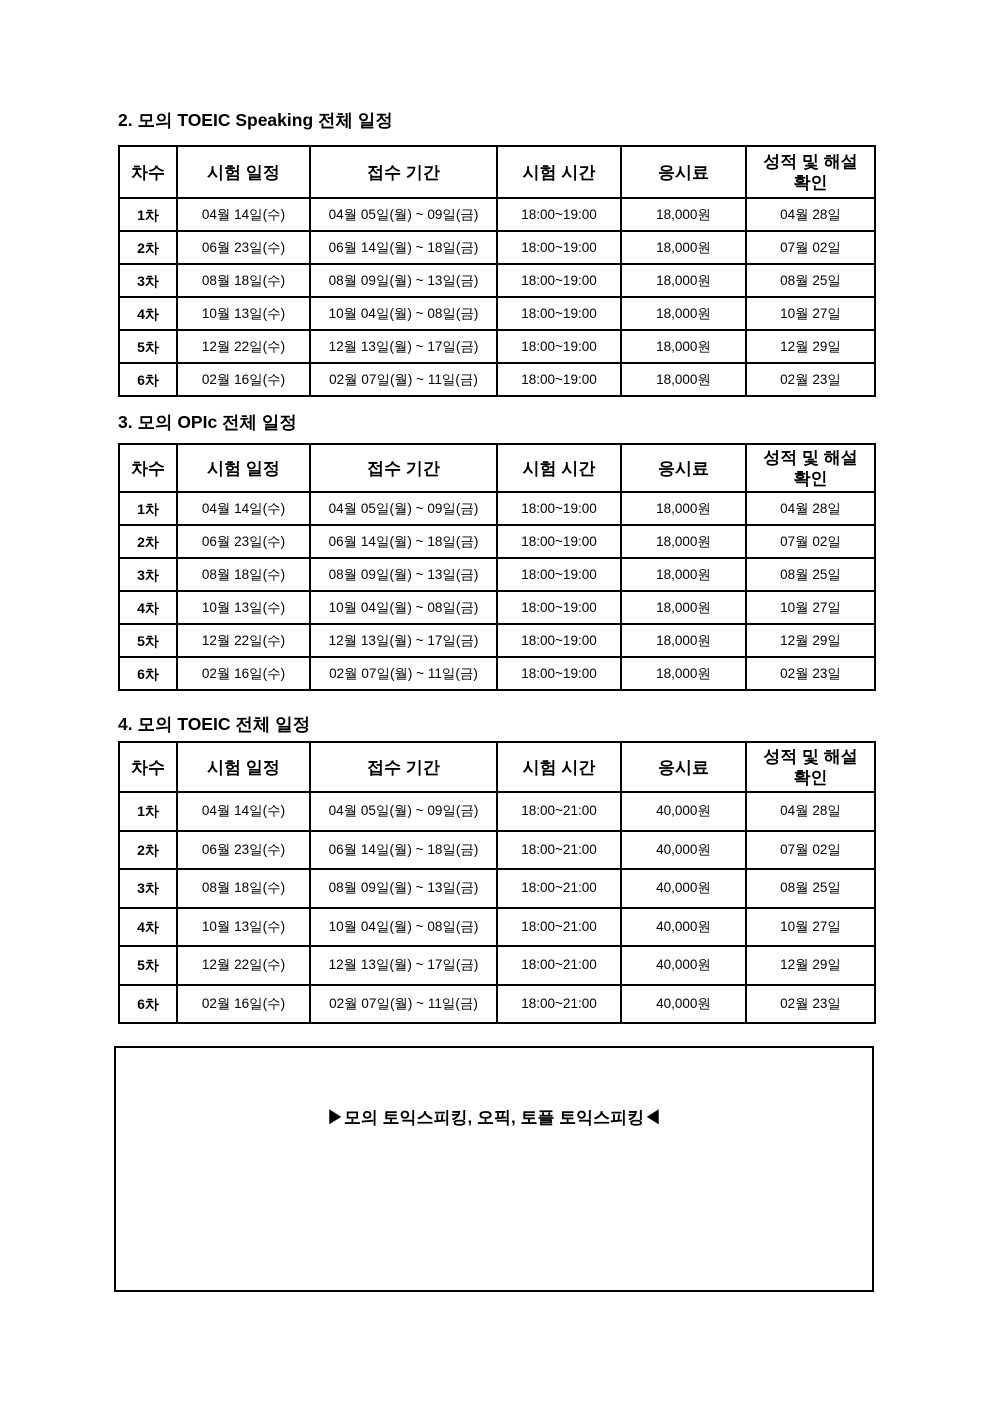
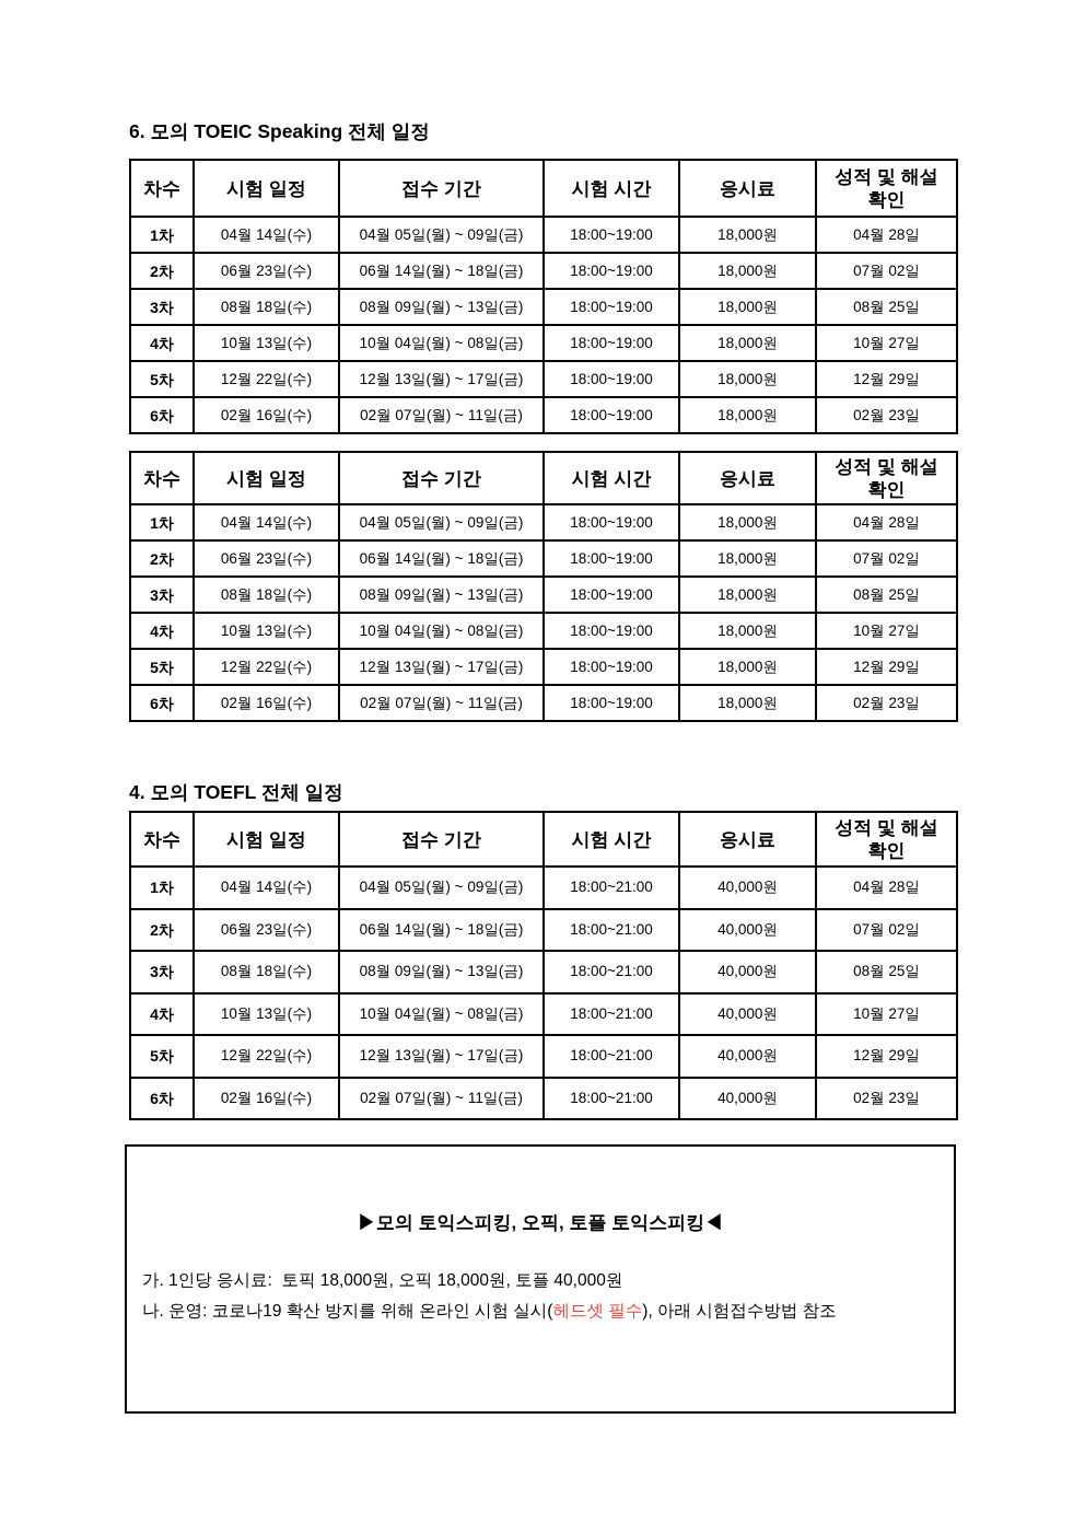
- 2. 모의 TOEIC Speaking 전체 일정
+ 6. 모의 TOEIC Speaking 전체 일정
  차수	시험 일정	접수 기간	시험 시간	응시료	성적 및 해설 확인
  1차	04월 14일(수)	04월 05일(월) ~ 09일(금)	18:00~19:00	18,000원	04월 28일
  2차	06월 23일(수)	06월 14일(월) ~ 18일(금)	18:00~19:00	18,000원	07월 02일
  3차	08월 18일(수)	08월 09일(월) ~ 13일(금)	18:00~19:00	18,000원	08월 25일
  4차	10월 13일(수)	10월 04일(월) ~ 08일(금)	18:00~19:00	18,000원	10월 27일
  5차	12월 22일(수)	12월 13일(월) ~ 17일(금)	18:00~19:00	18,000원	12월 29일
  6차	02월 16일(수)	02월 07일(월) ~ 11일(금)	18:00~19:00	18,000원	02월 23일
- 3. 모의 OPIc 전체 일정
  차수	시험 일정	접수 기간	시험 시간	응시료	성적 및 해설 확인
  1차	04월 14일(수)	04월 05일(월) ~ 09일(금)	18:00~19:00	18,000원	04월 28일
  2차	06월 23일(수)	06월 14일(월) ~ 18일(금)	18:00~19:00	18,000원	07월 02일
  3차	08월 18일(수)	08월 09일(월) ~ 13일(금)	18:00~19:00	18,000원	08월 25일
  4차	10월 13일(수)	10월 04일(월) ~ 08일(금)	18:00~19:00	18,000원	10월 27일
  5차	12월 22일(수)	12월 13일(월) ~ 17일(금)	18:00~19:00	18,000원	12월 29일
  6차	02월 16일(수)	02월 07일(월) ~ 11일(금)	18:00~19:00	18,000원	02월 23일
- 4. 모의 TOEIC 전체 일정
+ 4. 모의 TOEFL 전체 일정
  차수	시험 일정	접수 기간	시험 시간	응시료	성적 및 해설 확인
  1차	04월 14일(수)	04월 05일(월) ~ 09일(금)	18:00~21:00	40,000원	04월 28일
  2차	06월 23일(수)	06월 14일(월) ~ 18일(금)	18:00~21:00	40,000원	07월 02일
  3차	08월 18일(수)	08월 09일(월) ~ 13일(금)	18:00~21:00	40,000원	08월 25일
  4차	10월 13일(수)	10월 04일(월) ~ 08일(금)	18:00~21:00	40,000원	10월 27일
  5차	12월 22일(수)	12월 13일(월) ~ 17일(금)	18:00~21:00	40,000원	12월 29일
  6차	02월 16일(수)	02월 07일(월) ~ 11일(금)	18:00~21:00	40,000원	02월 23일
  ▶모의 토익스피킹, 오픽, 토플 토익스피킹◀
+ 가. 1인당 응시료: 토픽 18,000원, 오픽 18,000원, 토플 40,000원
+ 나. 운영: 코로나19 확산 방지를 위해 온라인 시험 실시(헤드셋 필수), 아래 시험접수방법 참조
